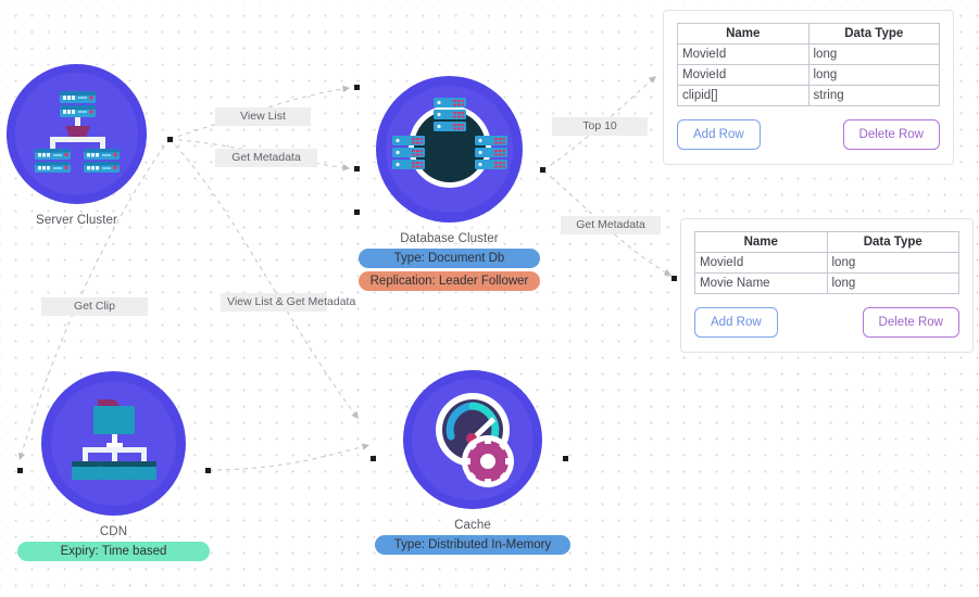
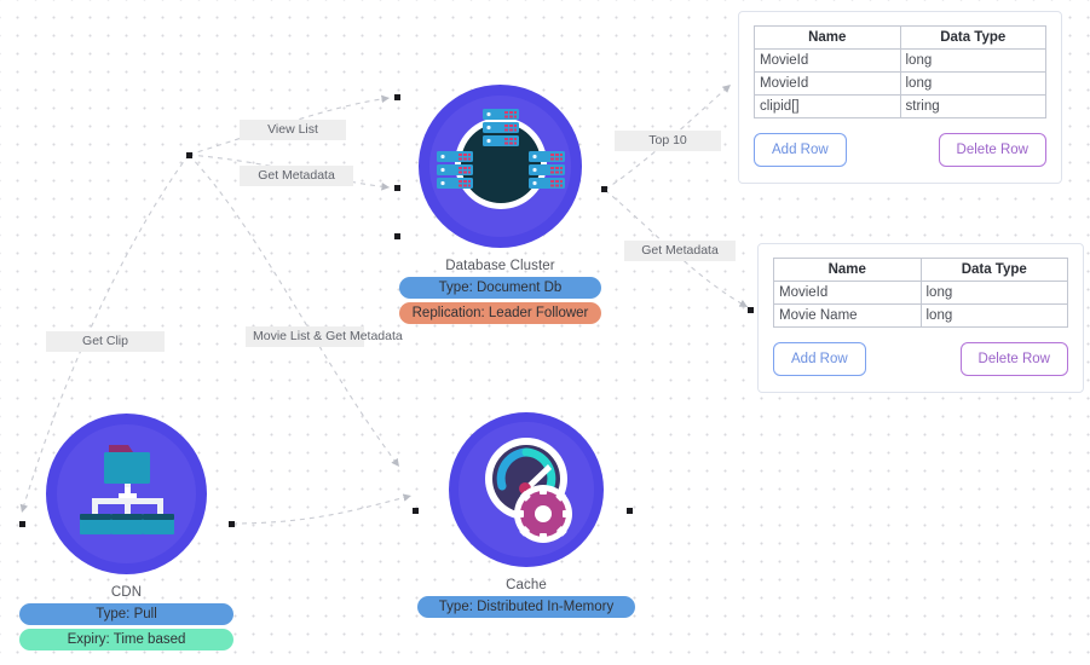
- Server Cluster
  Database Cluster
  Type: Document Db
  Replication: Leader Follower
  CDN
+ Type: Pull
  Expiry: Time based
  Cache
  Type: Distributed In-Memory
  View List
  Get Metadata
  Top 10
  Get Metadata
  Get Clip
- View List & Get Metadata
+ Movie List & Get Metadata
  Name	Data Type
  MovieId	long
  MovieId	long
  clipid[]	string
  Add Row
  Delete Row
  Name	Data Type
  MovieId	long
  Movie Name	long
  Add Row
  Delete Row
